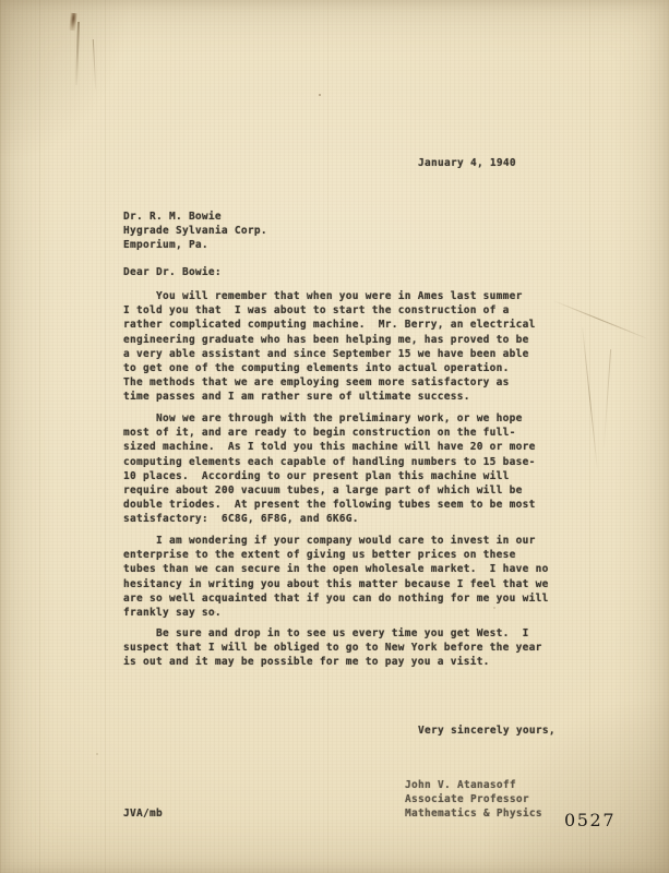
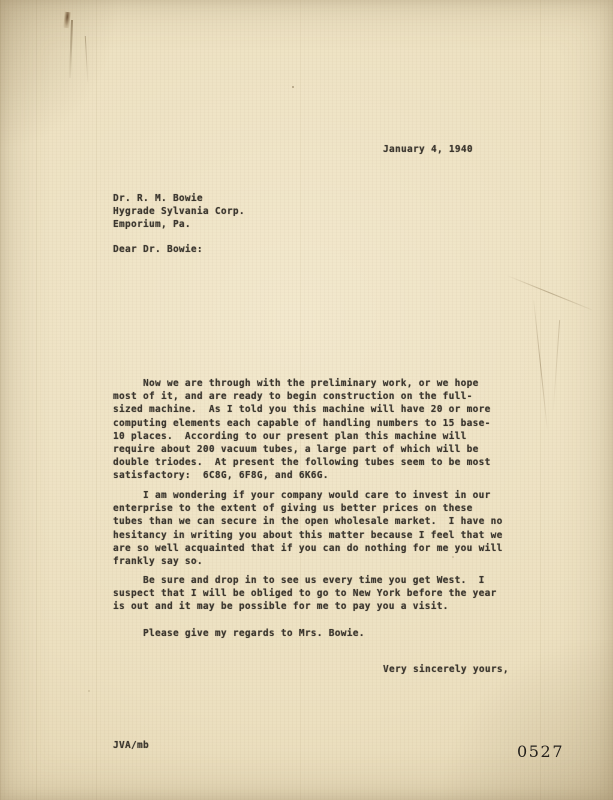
  January 4, 1940
  Dr. R. M. Bowie
  Hygrade Sylvania Corp.
  Emporium, Pa.
  Dear Dr. Bowie:
- You will remember that when you were in Ames last summer
- I told you that I was about to start the construction of a
- rather complicated computing machine. Mr. Berry, an electrical
- engineering graduate who has been helping me, has proved to be
- a very able assistant and since September 15 we have been able
- to get one of the computing elements into actual operation.
- The methods that we are employing seem more satisfactory as
- time passes and I am rather sure of ultimate success.
  Now we are through with the preliminary work, or we hope
  most of it, and are ready to begin construction on the full-
  sized machine. As I told you this machine will have 20 or more
  computing elements each capable of handling numbers to 15 base-
  10 places. According to our present plan this machine will
  require about 200 vacuum tubes, a large part of which will be
  double triodes. At present the following tubes seem to be most
  satisfactory: 6C8G, 6F8G, and 6K6G.
  I am wondering if your company would care to invest in our
  enterprise to the extent of giving us better prices on these
  tubes than we can secure in the open wholesale market. I have no
  hesitancy in writing you about this matter because I feel that we
  are so well acquainted that if you can do nothing for me you will
  frankly say so.
  Be sure and drop in to see us every time you get West. I
  suspect that I will be obliged to go to New York before the year
  is out and it may be possible for me to pay you a visit.
+ Please give my regards to Mrs. Bowie.
  Very sincerely yours,
- John V. Atanasoff
- Associate Professor
- Mathematics & Physics
  JVA/mb
  0527
